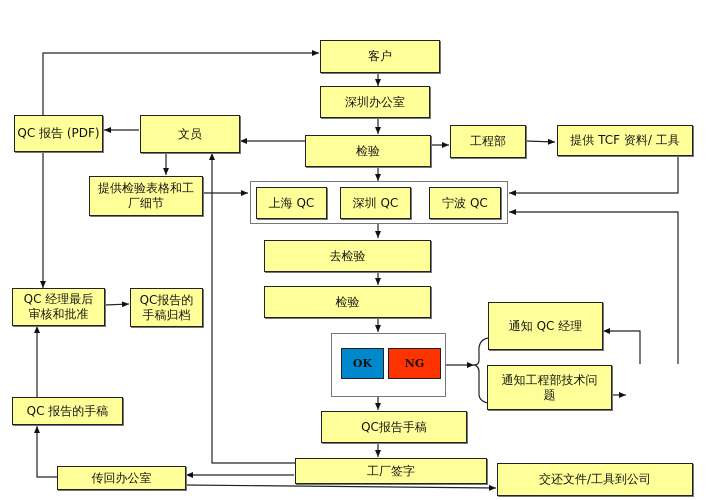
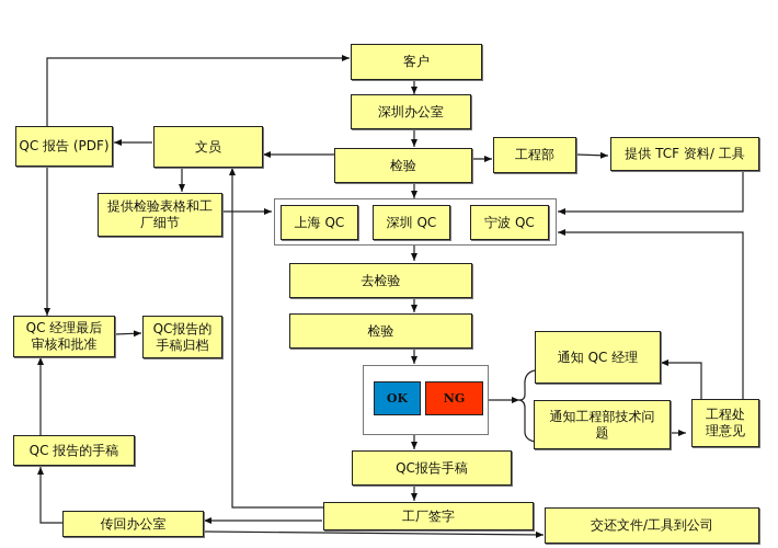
  客户
  深圳办公室
  检验
  工程部
  提供 TCF 资料/ 工具
  文员
  QC 报告 (PDF)
  提供检验表格和工厂细节
  上海 QC
  深圳 QC
  宁波 QC
  去检验
  检验
  OK
  NG
  通知 QC 经理
  通知工程部技术问题
+ 工程处理意见
  QC报告手稿
  工厂签字
  交还文件/工具到公司
  传回办公室
  QC 报告的手稿
  QC 经理最后审核和批准
  QC报告的手稿归档
